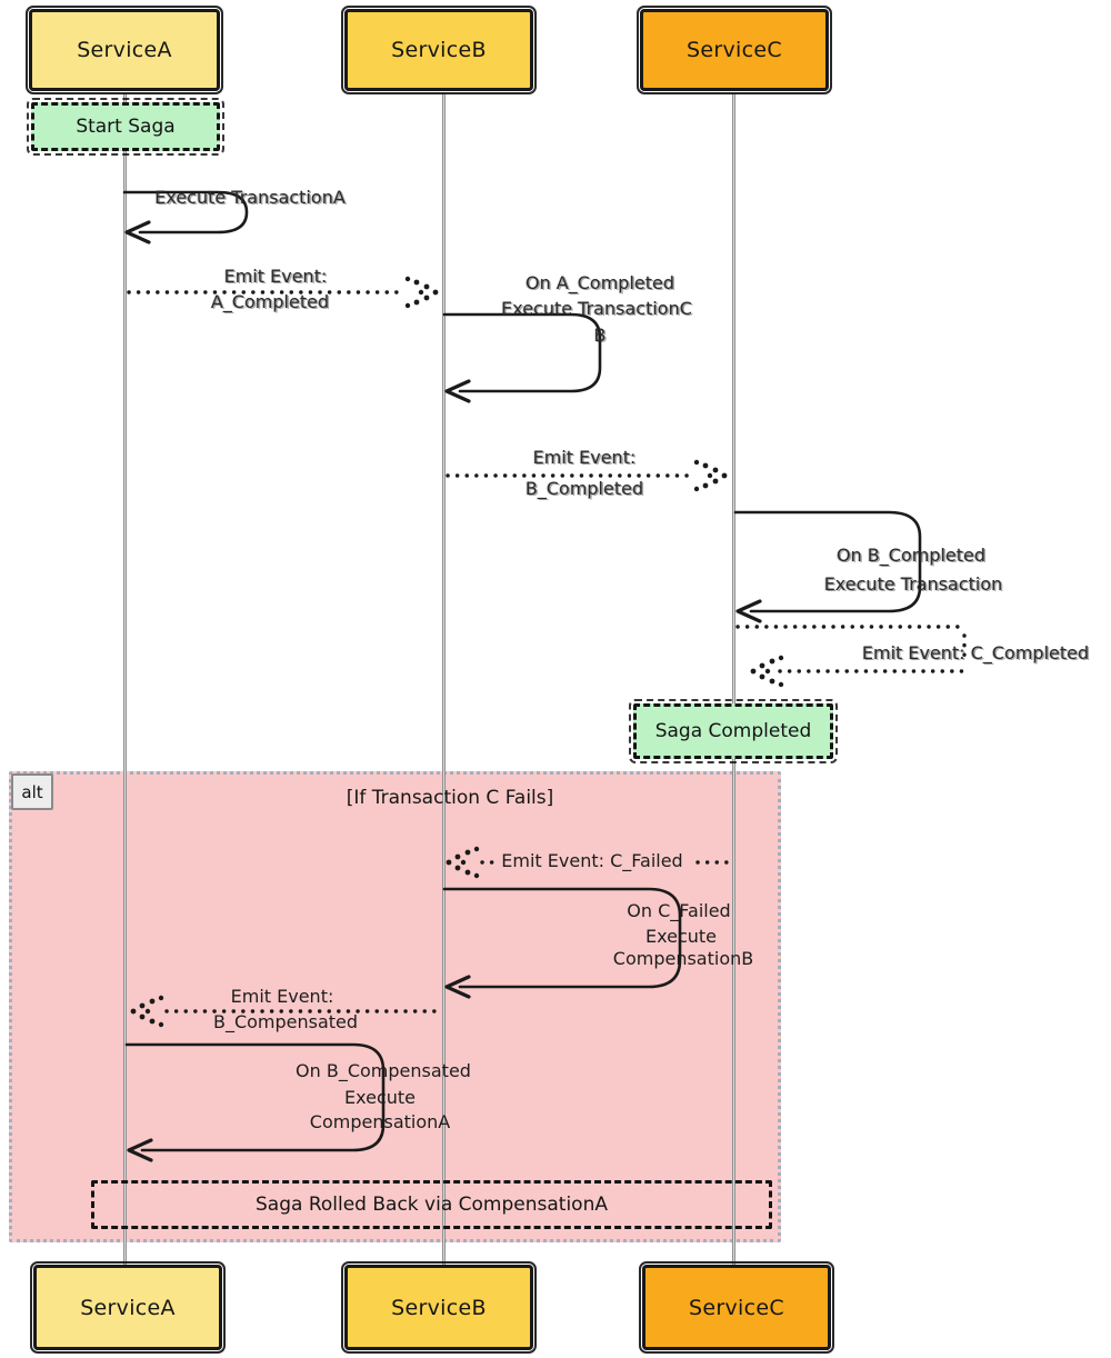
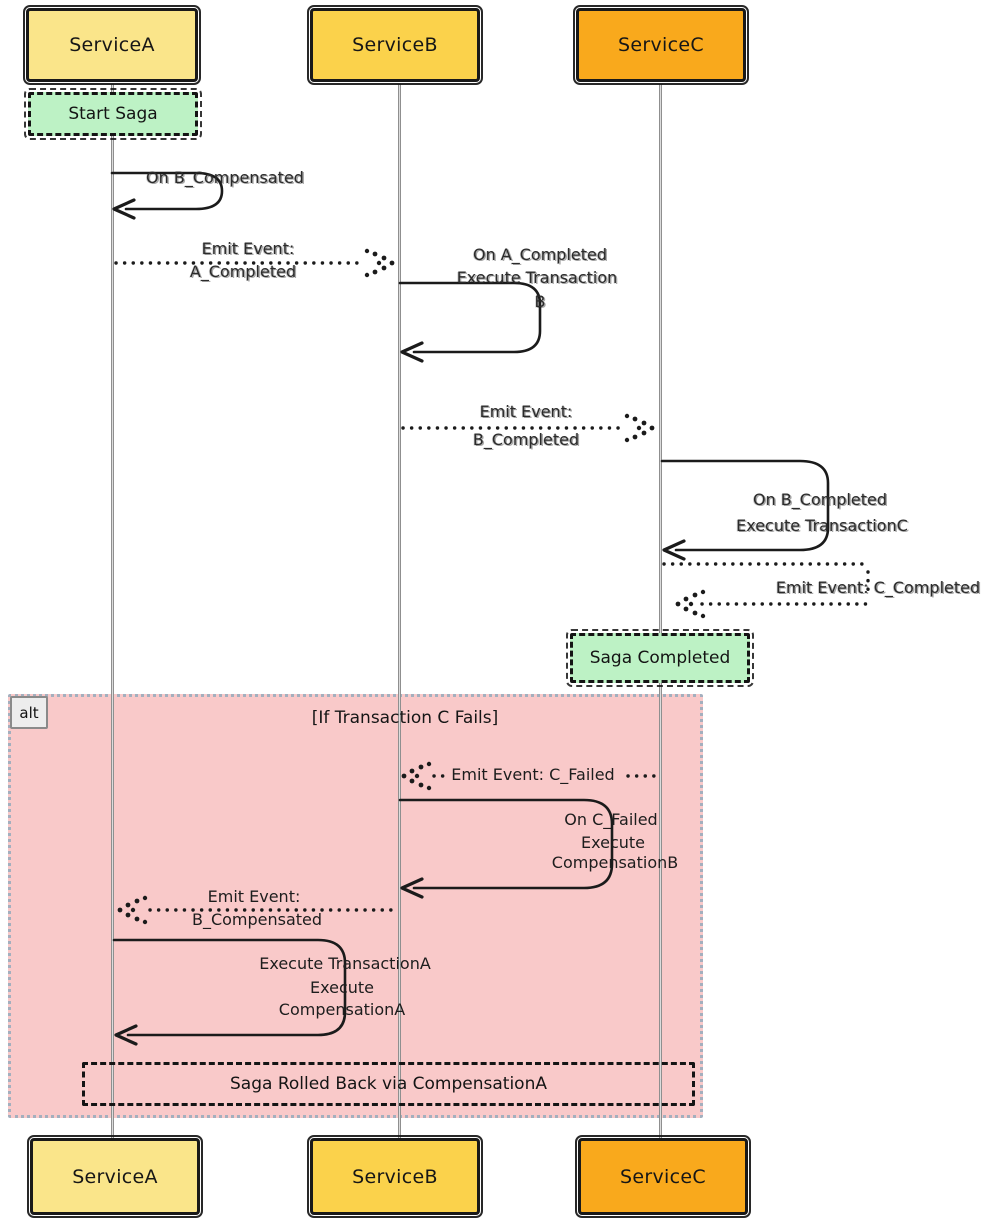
  ServiceA
  ServiceB
  ServiceC
  ServiceA
  ServiceB
  ServiceC
  Start Saga
  Saga Completed
  Saga Rolled Back via CompensationA
  alt
  [If Transaction C Fails]
- Execute TransactionA
+ On B_Compensated
  Emit Event:
  A_Completed
  On A_Completed
- Execute TransactionC
+ Execute Transaction
  B
  Emit Event:
  B_Completed
  On B_Completed
- Execute Transaction
+ Execute TransactionC
  Emit Event: C_Completed
  Emit Event: C_Failed
  On C_Failed
  Execute
  CompensationB
  Emit Event:
  B_Compensated
- On B_Compensated
+ Execute TransactionA
  Execute
  CompensationA
